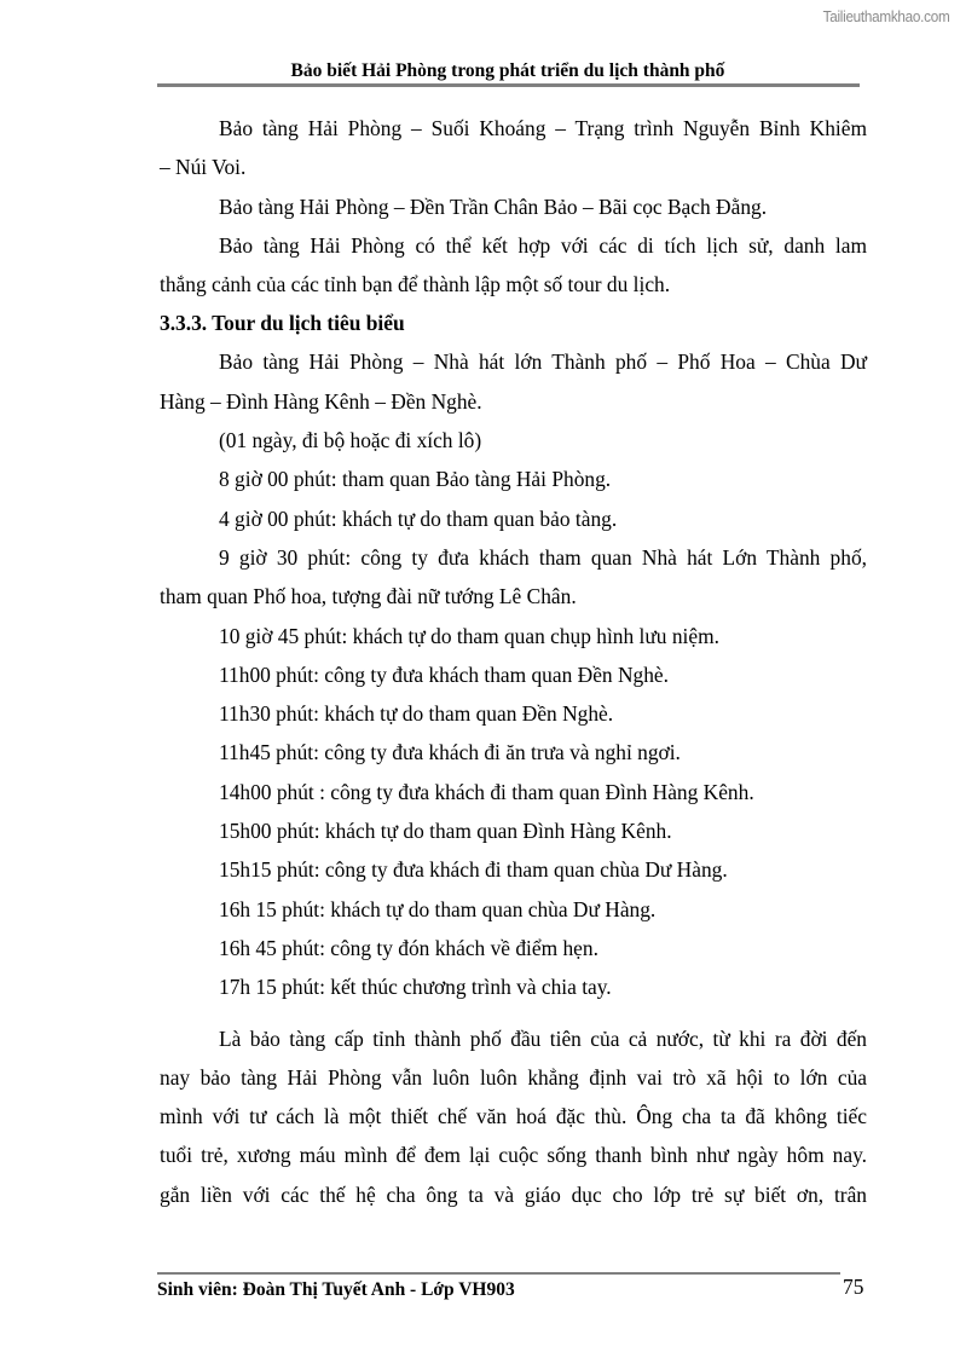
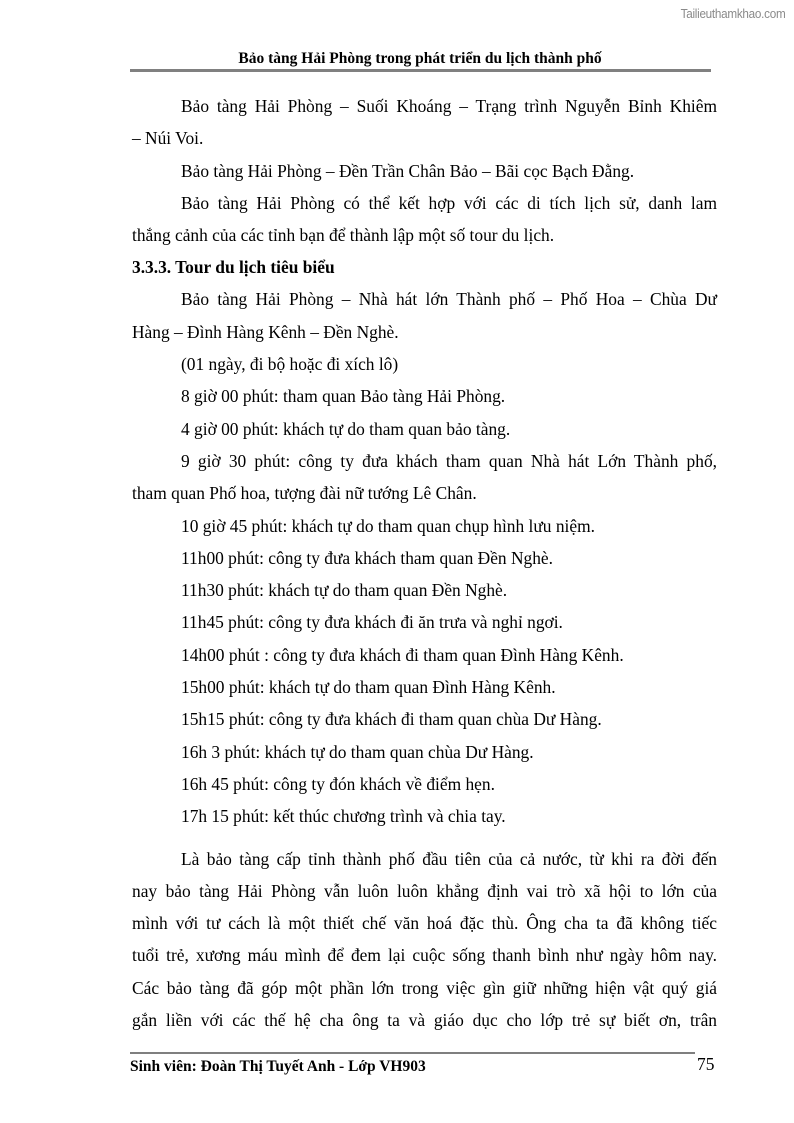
  Tailieuthamkhao.com
- Bảo biết Hải Phòng trong phát triển du lịch thành phố
+ Bảo tàng Hải Phòng trong phát triển du lịch thành phố
  Bảo tàng Hải Phòng – Suối Khoáng – Trạng trình Nguyễn Bỉnh Khiêm
  – Núi Voi.
  Bảo tàng Hải Phòng – Đền Trần Chân Bảo – Bãi cọc Bạch Đằng.
  Bảo tàng Hải Phòng có thể kết hợp với các di tích lịch sử, danh lam
  thắng cảnh của các tỉnh bạn để thành lập một số tour du lịch.
  3.3.3. Tour du lịch tiêu biểu
  Bảo tàng Hải Phòng – Nhà hát lớn Thành phố – Phố Hoa – Chùa Dư
  Hàng – Đình Hàng Kênh – Đền Nghè.
  (01 ngày, đi bộ hoặc đi xích lô)
  8 giờ 00 phút: tham quan Bảo tàng Hải Phòng.
  4 giờ 00 phút: khách tự do tham quan bảo tàng.
  9 giờ 30 phút: công ty đưa khách tham quan Nhà hát Lớn Thành phố,
  tham quan Phố hoa, tượng đài nữ tướng Lê Chân.
  10 giờ 45 phút: khách tự do tham quan chụp hình lưu niệm.
  11h00 phút: công ty đưa khách tham quan Đền Nghè.
  11h30 phút: khách tự do tham quan Đền Nghè.
  11h45 phút: công ty đưa khách đi ăn trưa và nghỉ ngơi.
  14h00 phút : công ty đưa khách đi tham quan Đình Hàng Kênh.
  15h00 phút: khách tự do tham quan Đình Hàng Kênh.
  15h15 phút: công ty đưa khách đi tham quan chùa Dư Hàng.
- 16h 15 phút: khách tự do tham quan chùa Dư Hàng.
+ 16h 3 phút: khách tự do tham quan chùa Dư Hàng.
  16h 45 phút: công ty đón khách về điểm hẹn.
  17h 15 phút: kết thúc chương trình và chia tay.
  Là bảo tàng cấp tỉnh thành phố đầu tiên của cả nước, từ khi ra đời đến
  nay bảo tàng Hải Phòng vẫn luôn luôn khẳng định vai trò xã hội to lớn của
  mình với tư cách là một thiết chế văn hoá đặc thù. Ông cha ta đã không tiếc
  tuổi trẻ, xương máu mình để đem lại cuộc sống thanh bình như ngày hôm nay.
+ Các bảo tàng đã góp một phần lớn trong việc gìn giữ những hiện vật quý giá
  gắn liền với các thế hệ cha ông ta và giáo dục cho lớp trẻ sự biết ơn, trân
  Sinh viên: Đoàn Thị Tuyết Anh - Lớp VH903
  75
